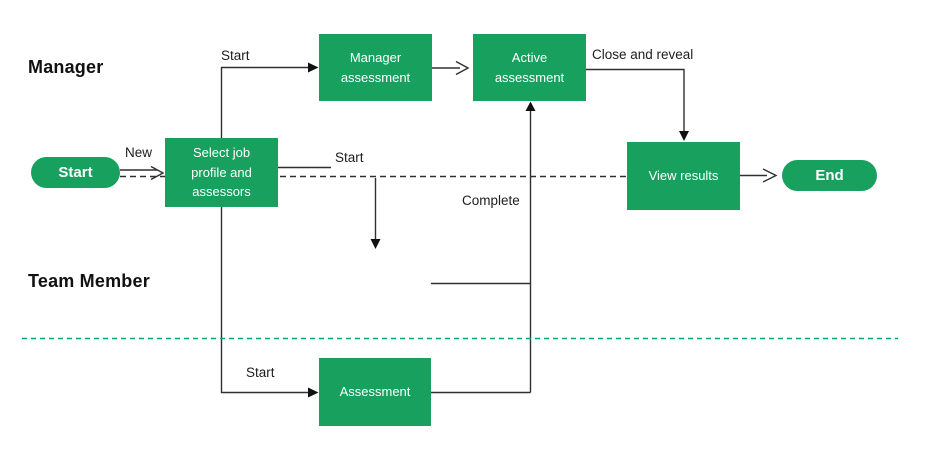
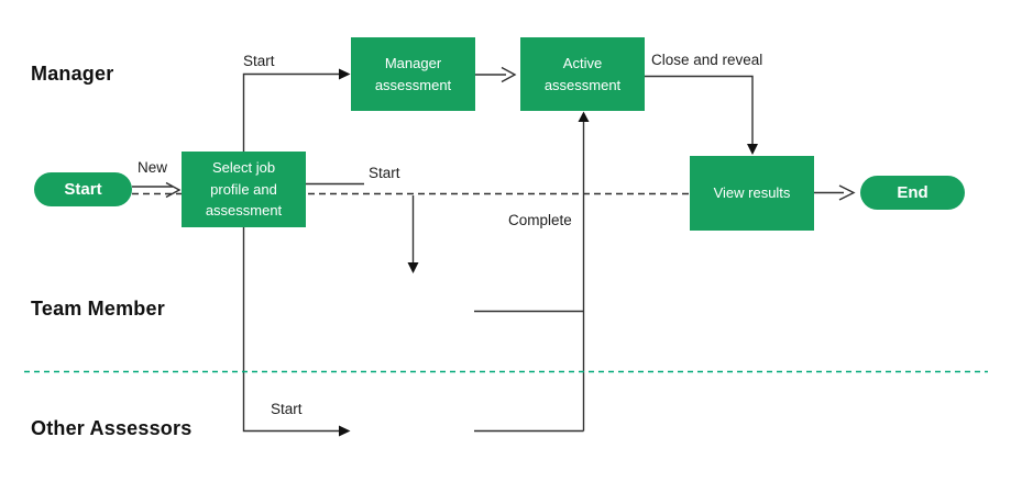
  Manager
  Team Member
+ Other Assessors
  Start
  End
- Select job profile and assessors
+ Select job profile and assessment
  Manager assessment
  Active assessment
  View results
- Assessment
  New
  Start
  Start
  Start
  Close and reveal
  Complete
